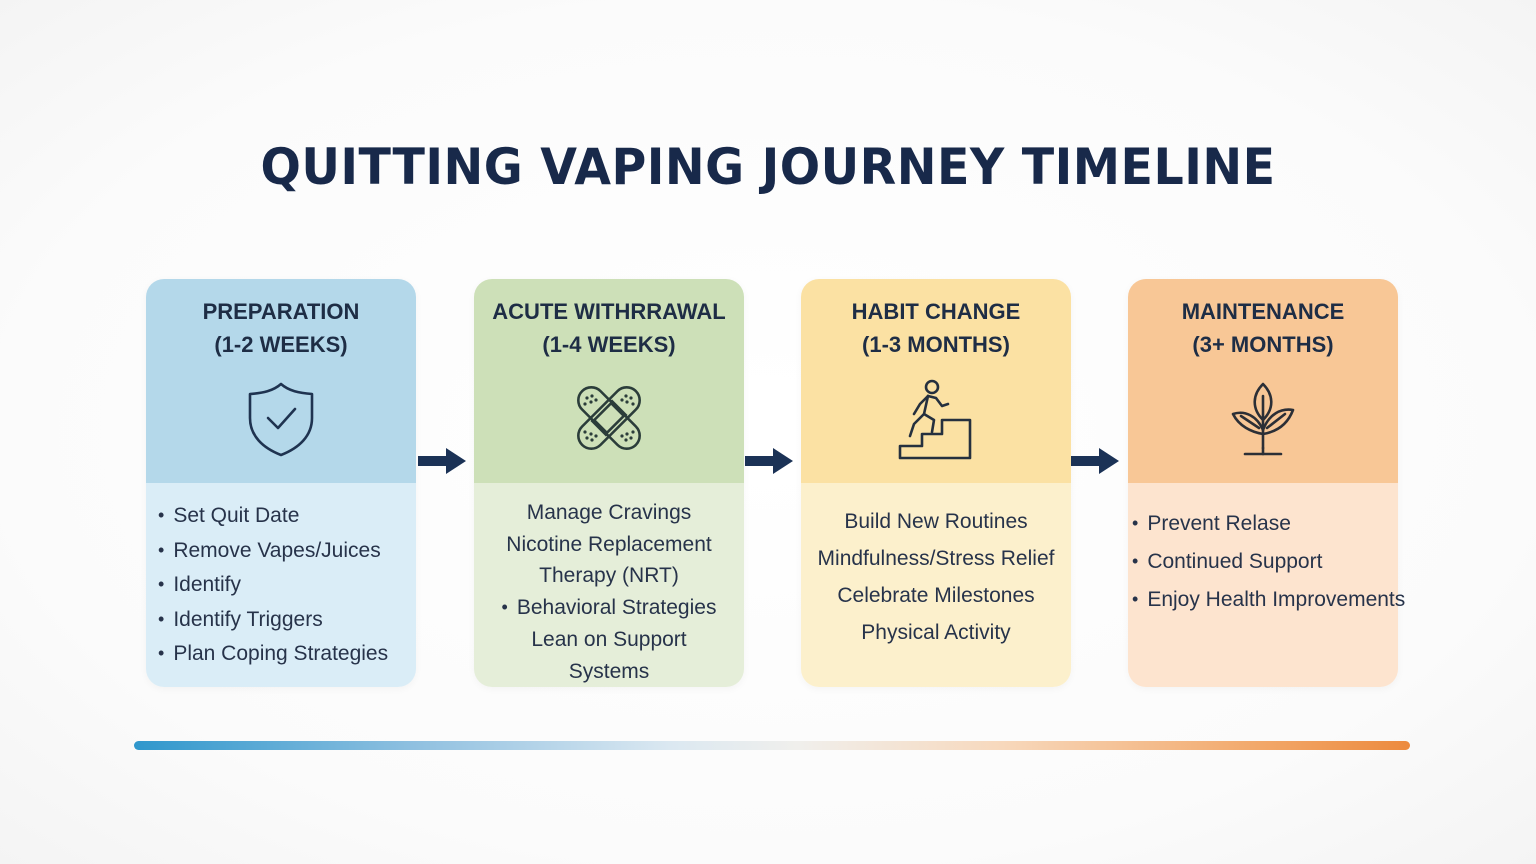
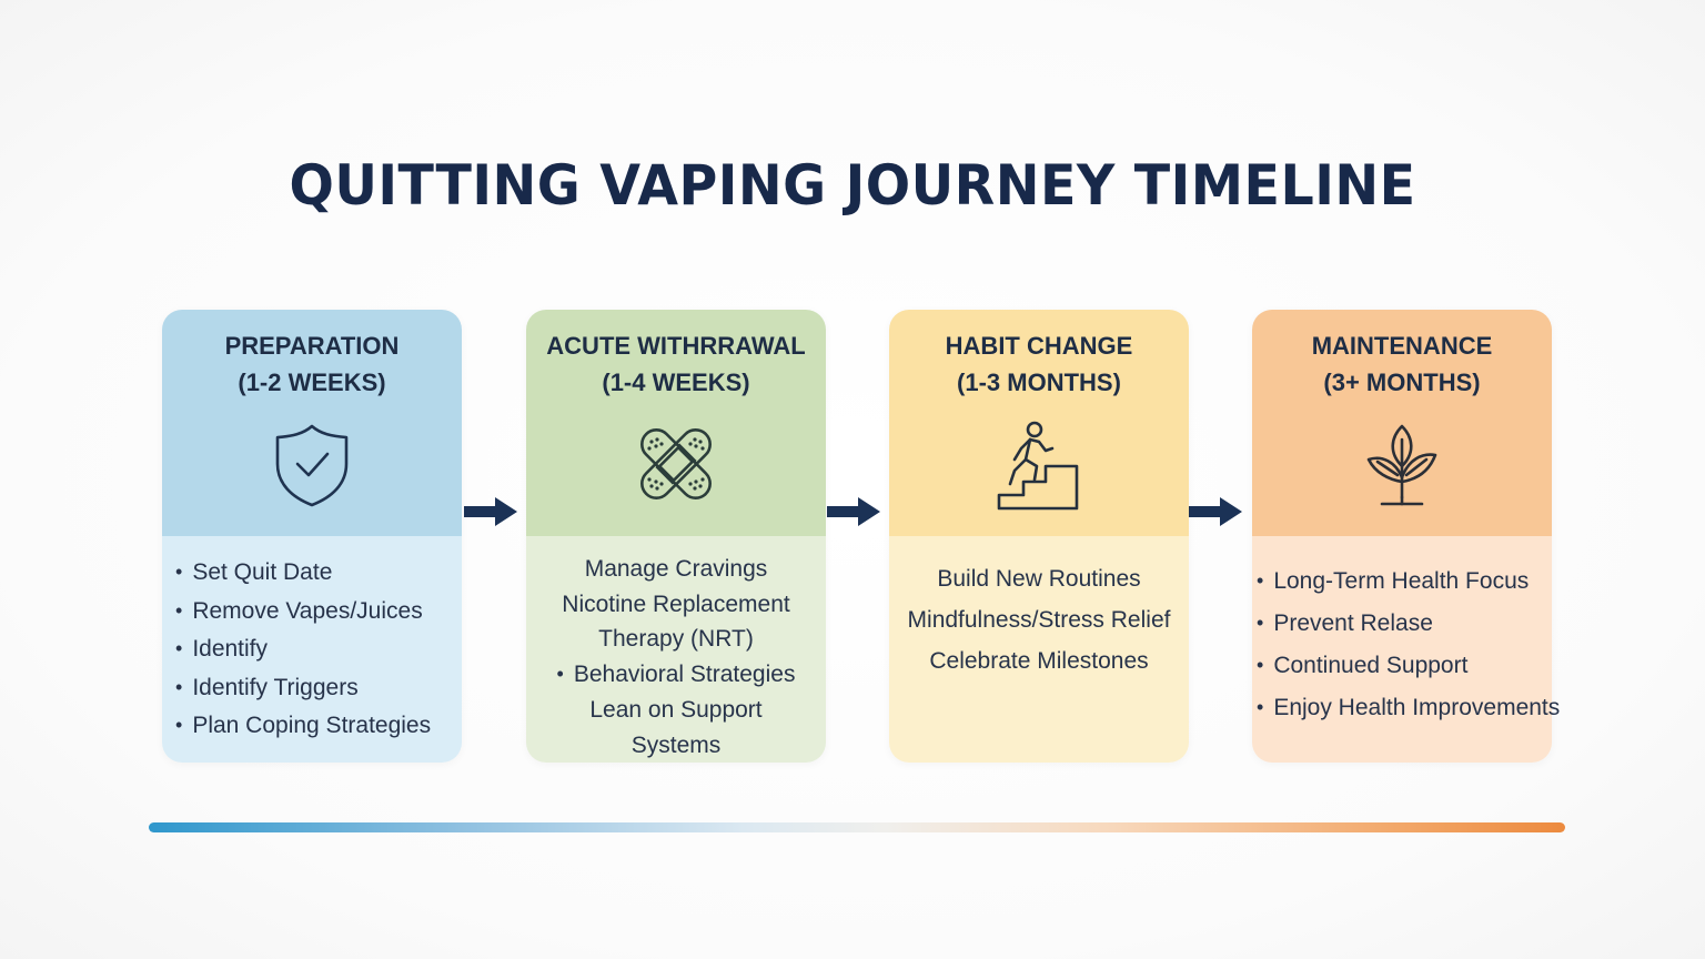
  QUITTING VAPING JOURNEY TIMELINE
  PREPARATION
  (1-2 WEEKS)
  Set Quit Date
  Remove Vapes/Juices
  Identify
  Identify Triggers
  Plan Coping Strategies
  ACUTE WITHRRAWAL
  (1-4 WEEKS)
  Manage Cravings
  Nicotine Replacement
  Therapy (NRT)
  Behavioral Strategies
  Lean on Support
  Systems
  HABIT CHANGE
  (1-3 MONTHS)
  Build New Routines
  Mindfulness/Stress Relief
  Celebrate Milestones
- Physical Activity
  MAINTENANCE
  (3+ MONTHS)
+ Long-Term Health Focus
  Prevent Relase
  Continued Support
  Enjoy Health Improvements
